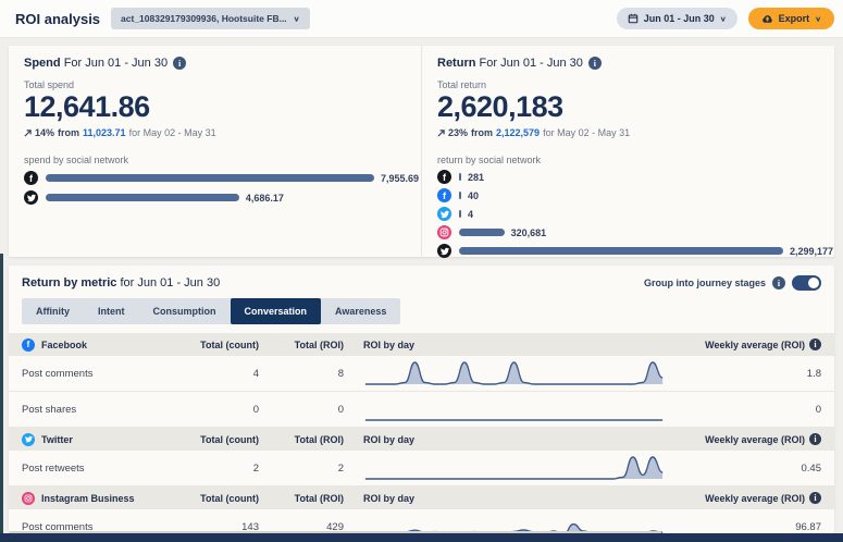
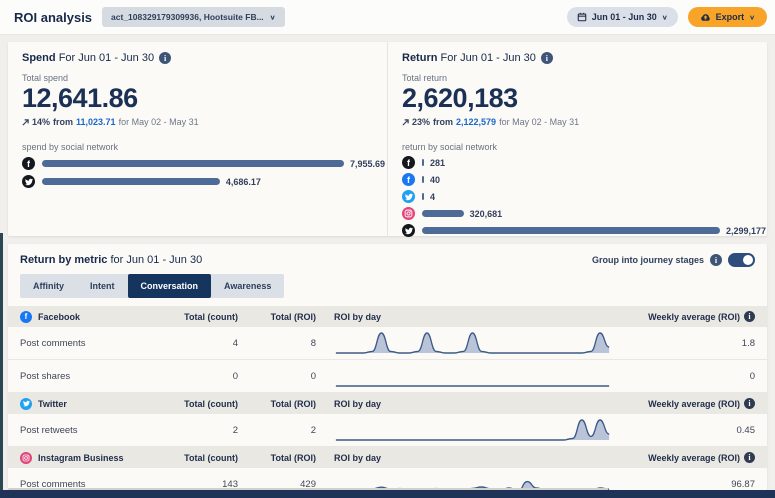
  ROI analysis
  act_108329179309936, Hootsuite FB...
  Jun 01 - Jun 30
  Export
  Spend For Jun 01 - Jun 30
  i
  Total spend
  12,641.86
  14%
  from
  11,023.71
  for May 02 - May 31
  spend by social network
  f
  7,955.69
  4,686.17
  Return For Jun 01 - Jun 30
  i
  Total return
  2,620,183
  23%
  from
  2,122,579
  for May 02 - May 31
  return by social network
  f
  281
  f
  40
  4
  320,681
  2,299,177
  Return by metric for Jun 01 - Jun 30
  Group into journey stages
  i
  Affinity
  Intent
- Consumption
  Conversation
  Awareness
  f
  Facebook
  Total (count)
  Total (ROI)
  ROI by day
  Weekly average (ROI)
  i
  Post comments
  4
  8
  1.8
  Post shares
  0
  0
  0
  Twitter
  Total (count)
  Total (ROI)
  ROI by day
  Weekly average (ROI)
  i
  Post retweets
  2
  2
  0.45
  Instagram Business
  Total (count)
  Total (ROI)
  ROI by day
  Weekly average (ROI)
  i
  Post comments
  143
  429
  96.87
